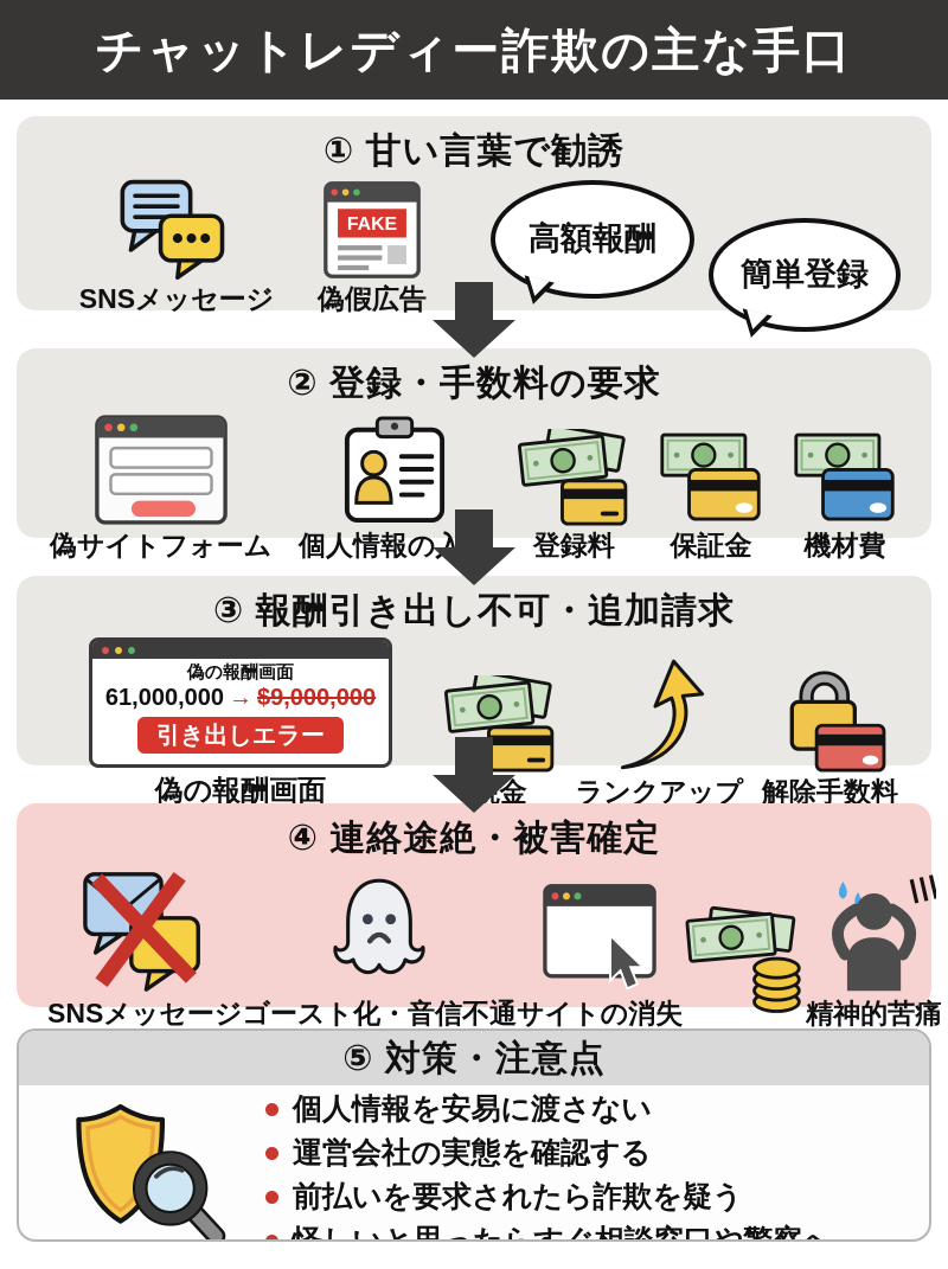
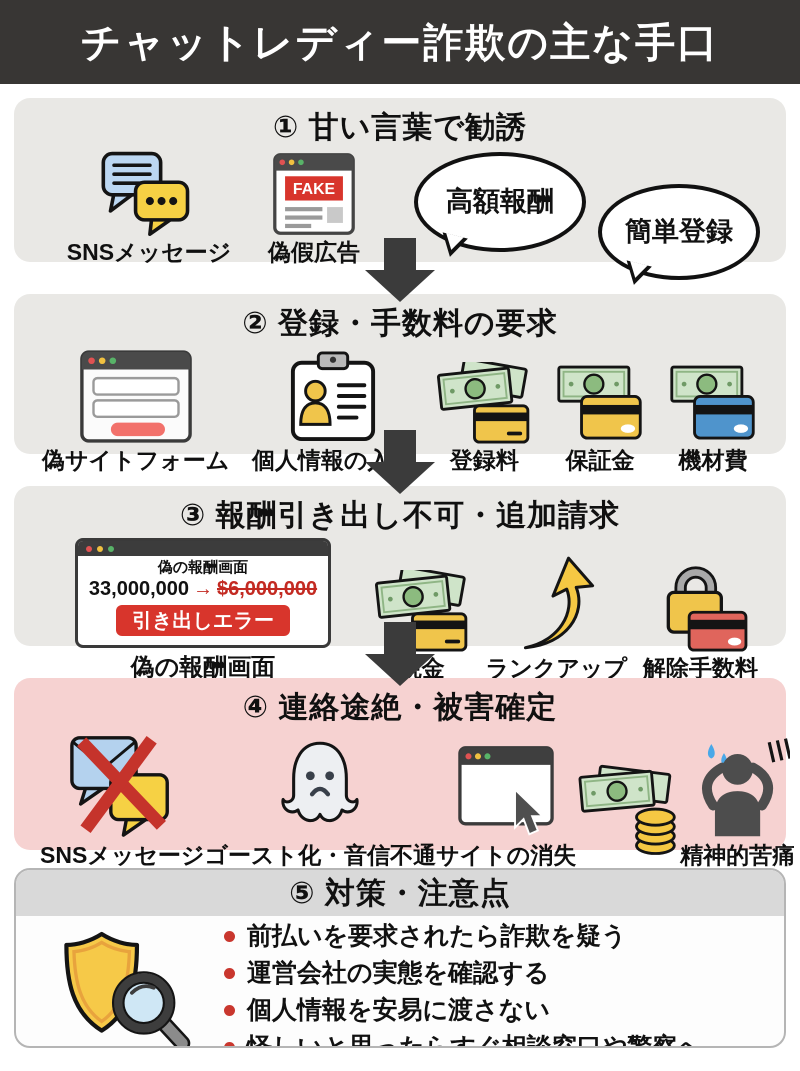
  チャットレディー詐欺の主な手口
  ① 甘い言葉で勧誘
  SNSメッセージ
  FAKE
  偽假広告
  高額報酬
  簡単登録
  ② 登録・手数料の要求
  偽サイトフォーム
  個人情報の入
  登録料
  保証金
  機材費
  ③ 報酬引き出し不可・追加請求
  偽の報酬画面
- 61,000,000
+ 33,000,000
  →
- $9,000,000
+ $6,000,000
  引き出しエラー
  偽の報酬画面
  税金
  ランクアップ
  解除手数料
  ④ 連絡途絶・被害確定
  SNSメッセージ
  ゴースト化・音信不通
  サイトの消失
  精神的苦痛
  ⑤ 対策・注意点
- 個人情報を安易に渡さない
+ 前払いを要求されたら詐欺を疑う
  運営会社の実態を確認する
- 前払いを要求されたら詐欺を疑う
+ 個人情報を安易に渡さない
